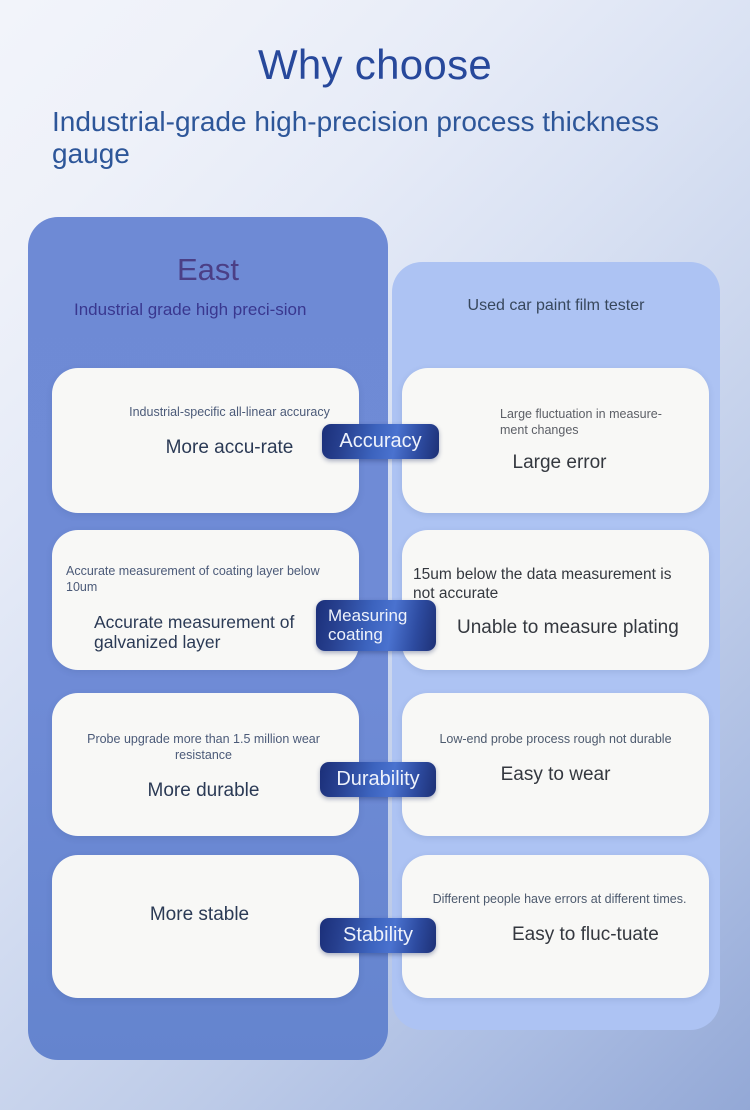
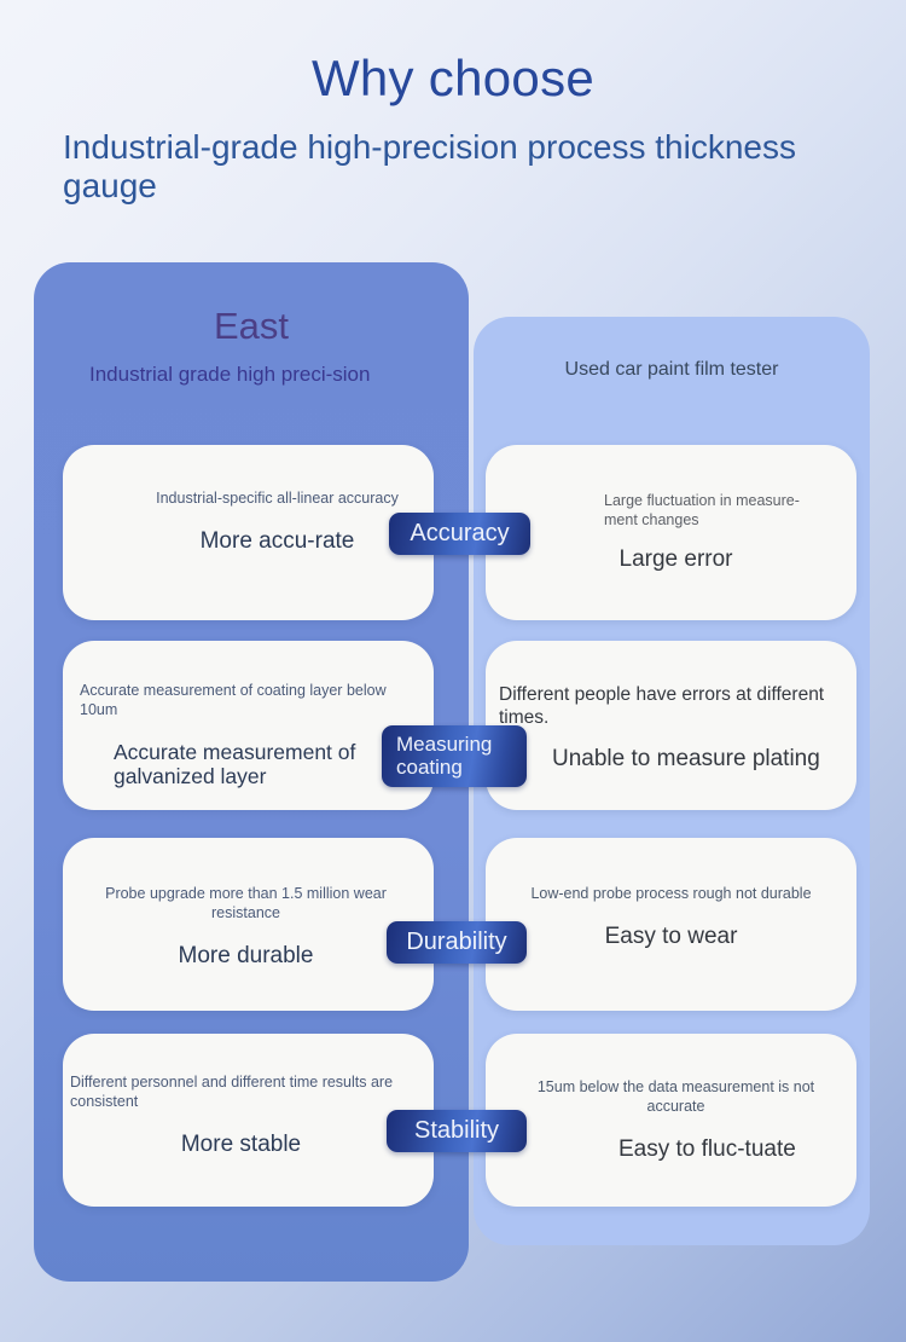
  Why choose
  Industrial-grade high-precision process thickness gauge
  East
  Industrial grade high preci-sion
  Used car paint film tester
  Industrial-specific all-linear accuracy
  More accu-rate
  Large fluctuation in measure-ment changes
  Large error
  Accuracy
  Accurate measurement of coating layer below 10um
  Accurate measurement of galvanized layer
- 15um below the data measurement is not accurate
+ Different people have errors at different times.
  Unable to measure plating
  Measuring
  coating
  Probe upgrade more than 1.5 million wear resistance
  More durable
  Low-end probe process rough not durable
  Easy to wear
  Durability
+ Different personnel and different time results are consistent
  More stable
- Different people have errors at different times.
+ 15um below the data measurement is not accurate
  Easy to fluc-tuate
  Stability
